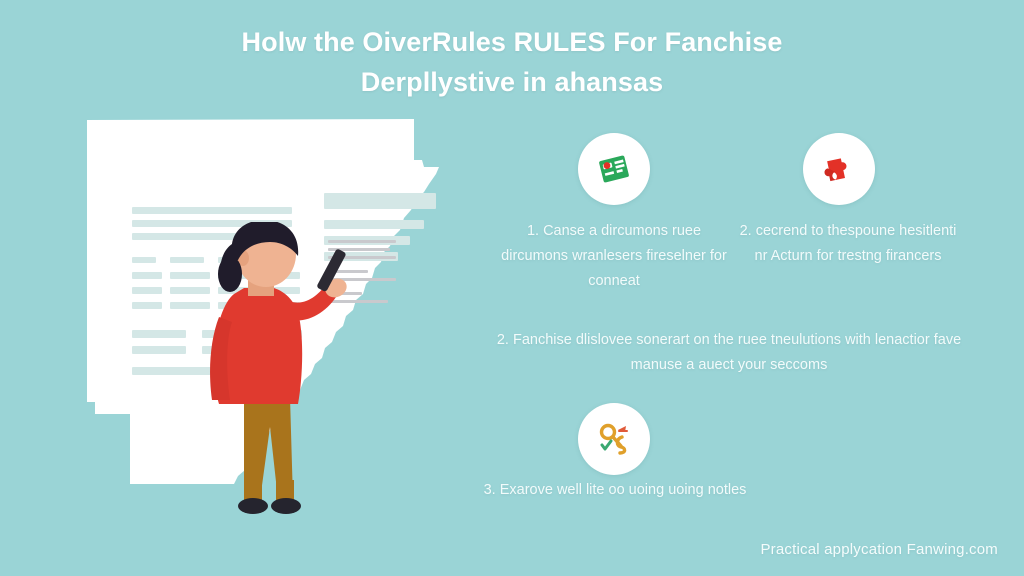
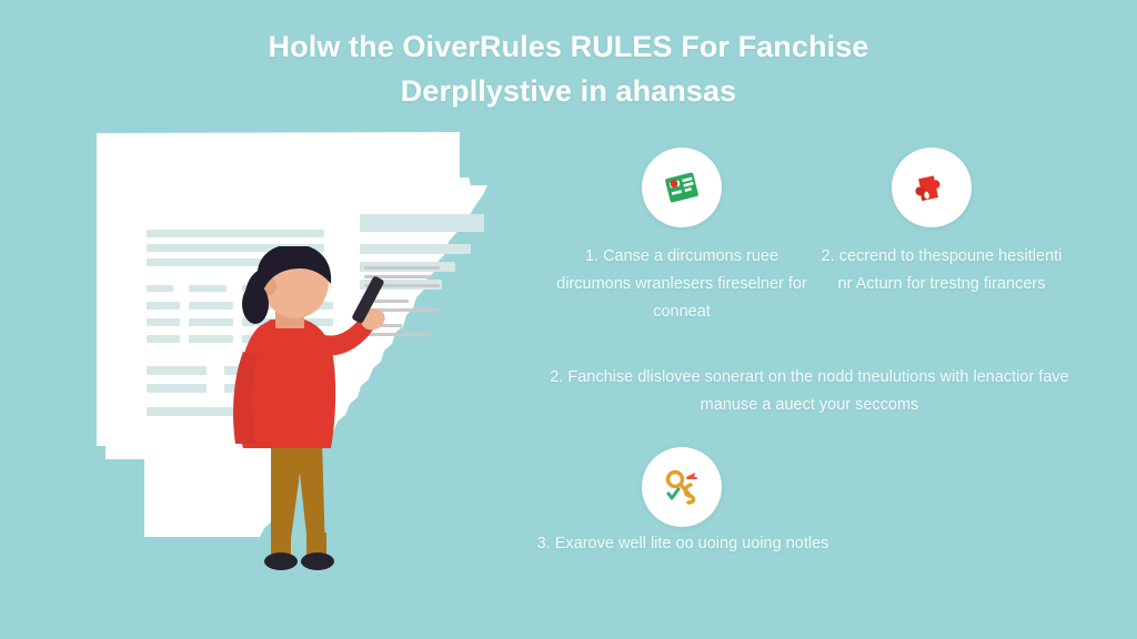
  Holw the OiverRules RULES For Fanchise
  Derpllystive in ahansas
  1. Canse a dircumons ruee dircumons wranlesers fireselner for conneat
  2. cecrend to thespoune hesitlenti nr Acturn for trestng firancers
- 2. Fanchise dlislovee sonerart on the ruee tneulutions with lenactior fave manuse a auect your seccoms
+ 2. Fanchise dlislovee sonerart on the nodd tneulutions with lenactior fave manuse a auect your seccoms
  3. Exarove well lite oo uoing uoing notles
- Practical applycation Fanwing.com
